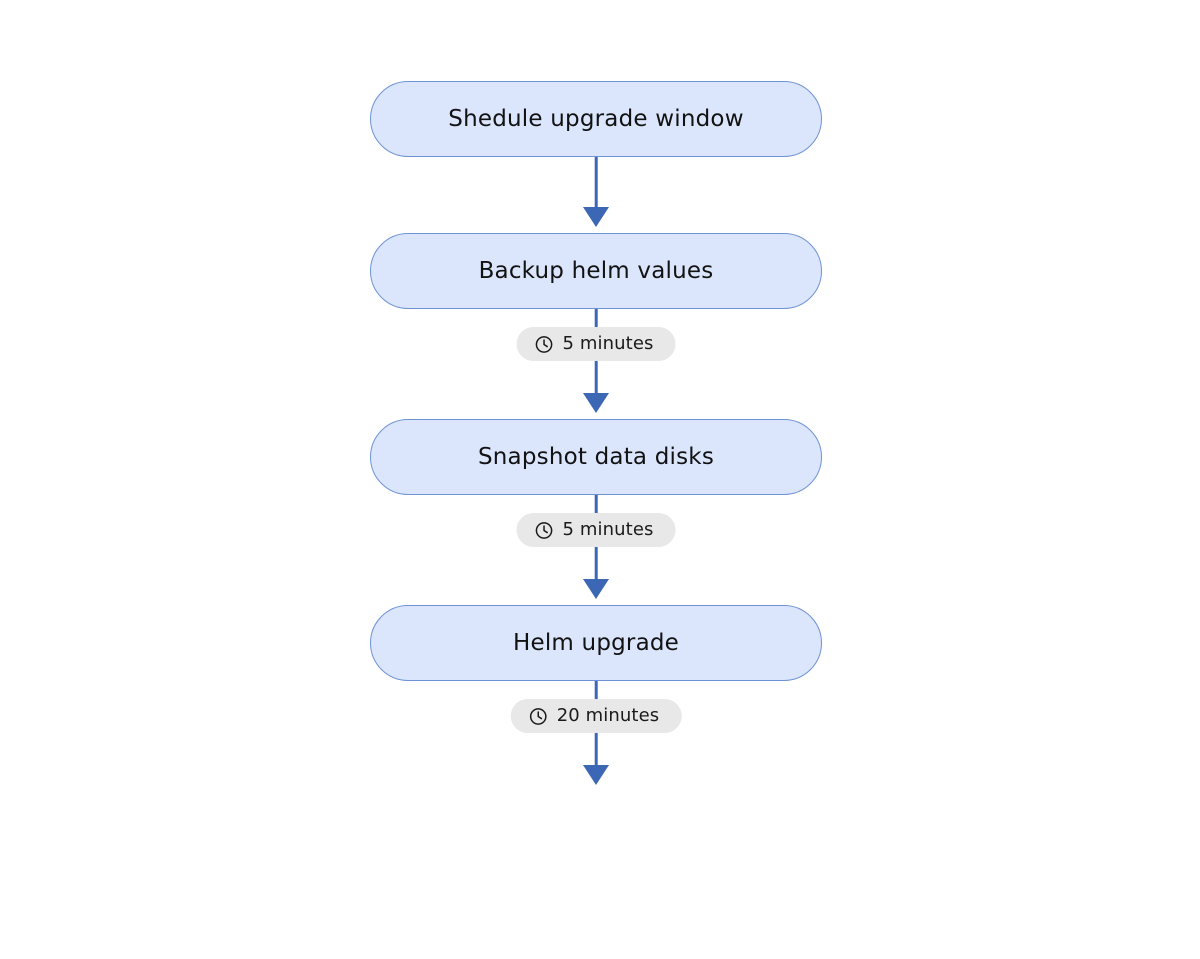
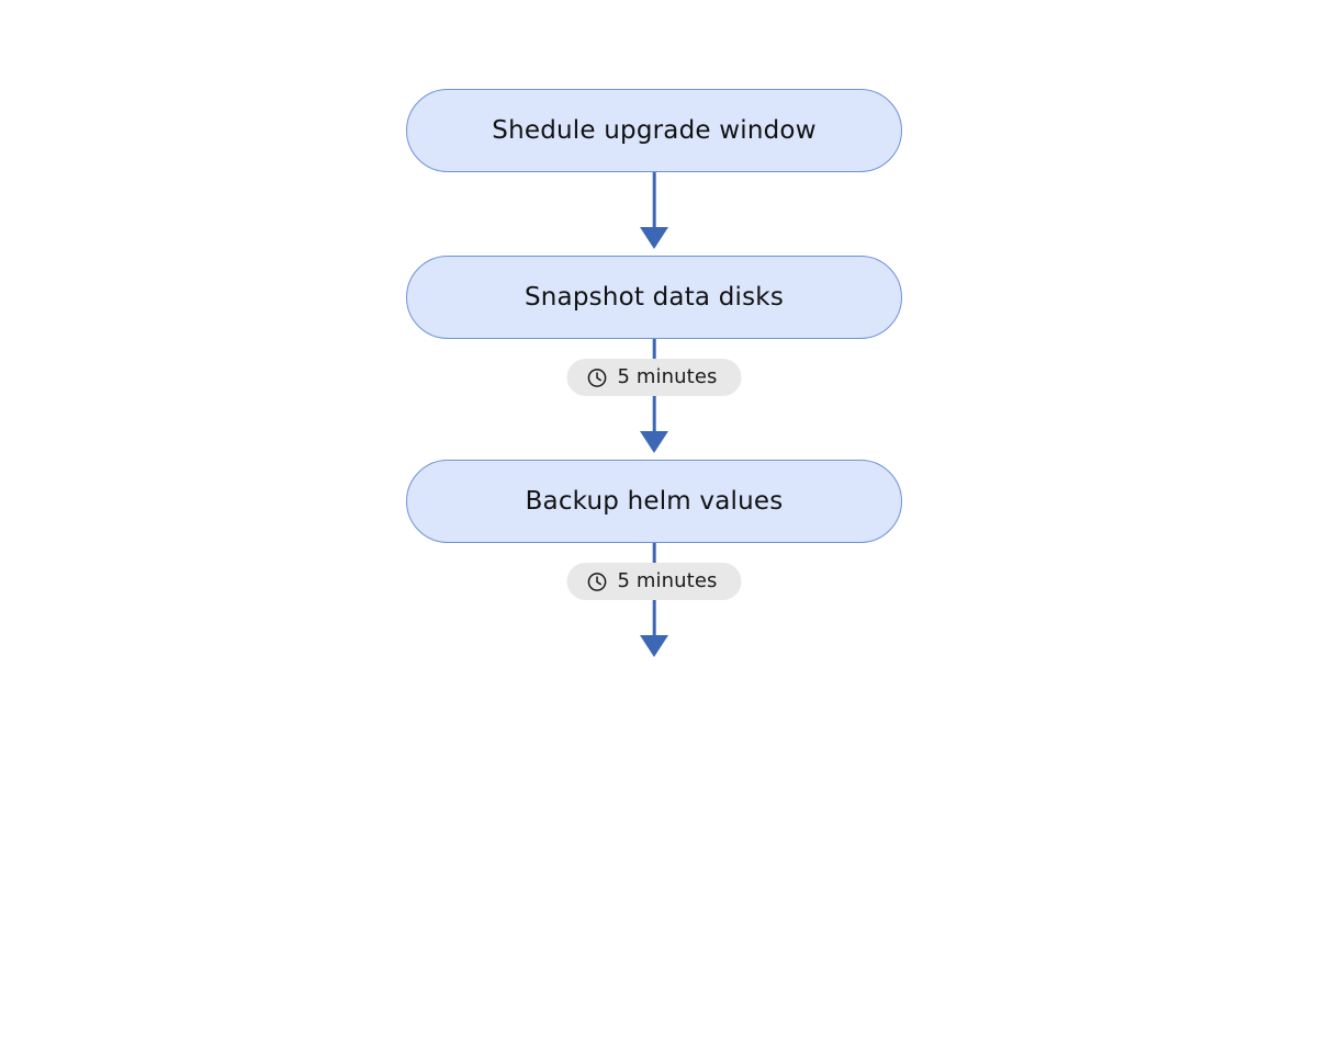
  Shedule upgrade window
- Backup helm values
+ Snapshot data disks
  5 minutes
- Snapshot data disks
+ Backup helm values
  5 minutes
- Helm upgrade
- 20 minutes
